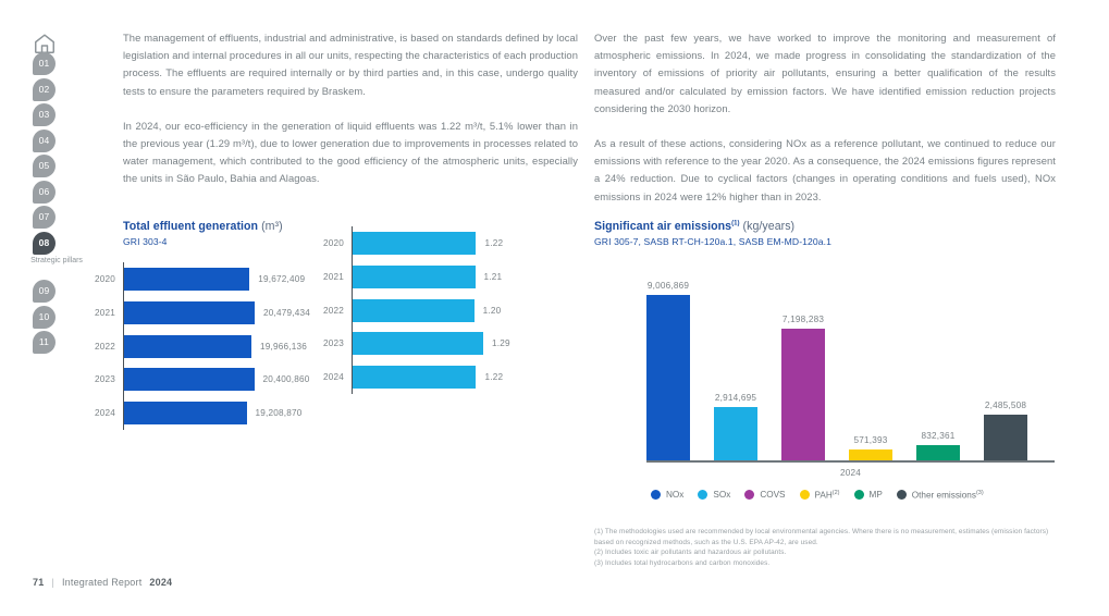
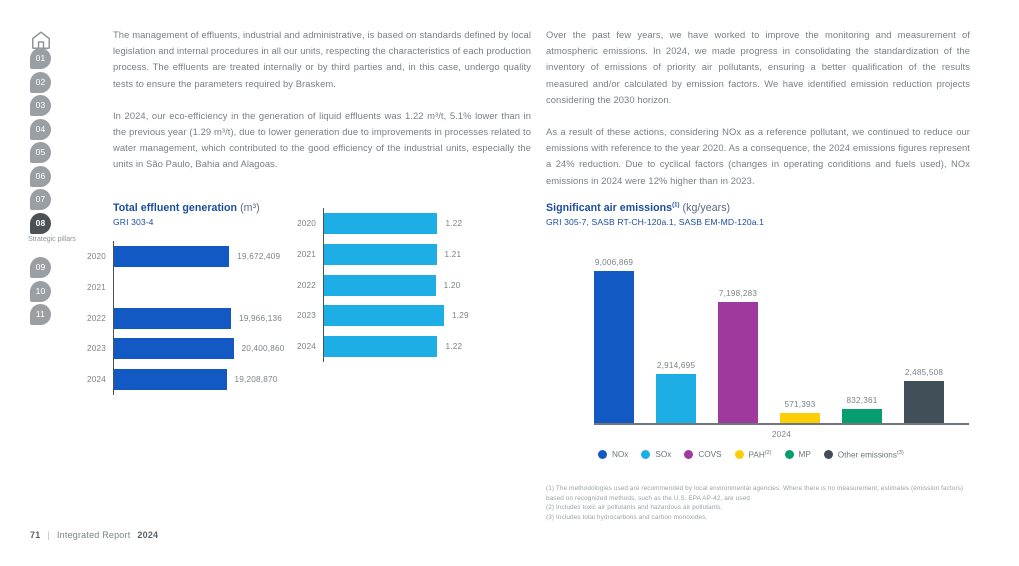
  01
  02
  03
  04
  05
  06
  07
  08
  09
  10
  11
  71
  |
  Integrated Report
  2024
- The management of effluents, industrial and administrative, is based on standards defined by local legislation and internal procedures in all our units, respecting the characteristics of each production process. The effluents are required internally or by third parties and, in this case, undergo quality tests to ensure the parameters required by Braskem.
+ The management of effluents, industrial and administrative, is based on standards defined by local legislation and internal procedures in all our units, respecting the characteristics of each production process. The effluents are treated internally or by third parties and, in this case, undergo quality tests to ensure the parameters required by Braskem.
- In 2024, our eco-efficiency in the generation of liquid effluents was 1.22 m³/t, 5.1% lower than in the previous year (1.29 m³/t), due to lower generation due to improvements in processes related to water management, which contributed to the good efficiency of the atmospheric units, especially the units in São Paulo, Bahia and Alagoas.
+ In 2024, our eco-efficiency in the generation of liquid effluents was 1.22 m³/t, 5.1% lower than in the previous year (1.29 m³/t), due to lower generation due to improvements in processes related to water management, which contributed to the good efficiency of the industrial units, especially the units in São Paulo, Bahia and Alagoas.
  Over the past few years, we have worked to improve the monitoring and measurement of atmospheric emissions. In 2024, we made progress in consolidating the standardization of the inventory of emissions of priority air pollutants, ensuring a better qualification of the results measured and/or calculated by emission factors. We have identified emission reduction projects considering the 2030 horizon.
  As a result of these actions, considering NOx as a reference pollutant, we continued to reduce our emissions with reference to the year 2020. As a consequence, the 2024 emissions figures represent a 24% reduction. Due to cyclical factors (changes in operating conditions and fuels used), NOx emissions in 2024 were 12% higher than in 2023.
  Total effluent generation (m³)
  GRI 303-4
  2020
  19,672,409
  2021
- 20,479,434
  2022
  19,966,136
  2023
  20,400,860
  2024
  19,208,870
  2020
  1.22
  2021
  1.21
  2022
  1.20
  2023
  1.29
  2024
  1.22
  Significant air emissions (kg/years)
  GRI 305-7, SASB RT-CH-120a.1, SASB EM-MD-120a.1
  9,006,869
  2,914,695
  7,198,283
  571,393
  832,361
  2,485,508
  2024
  NOx
  SOx
  COVS
  MP
  Other emissions
